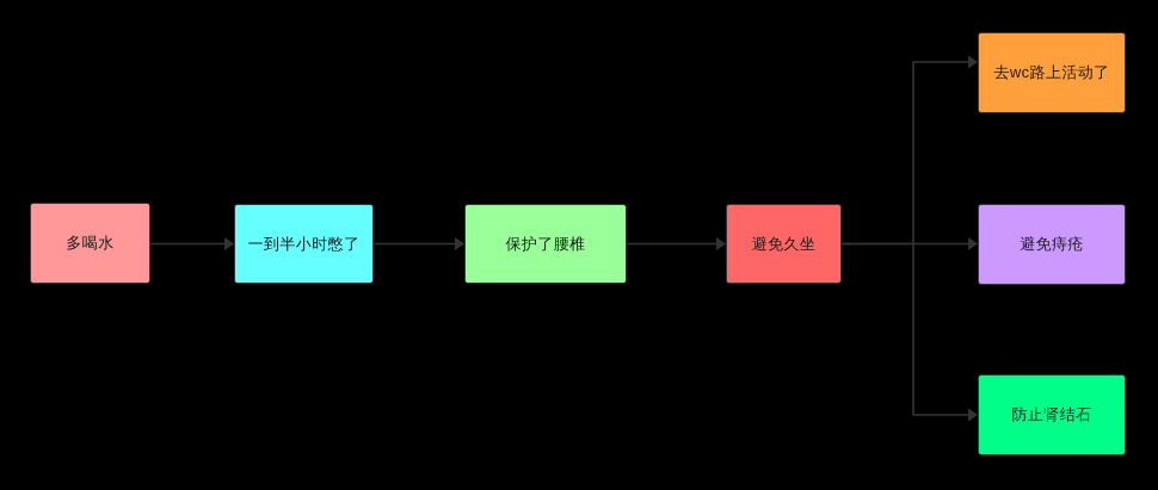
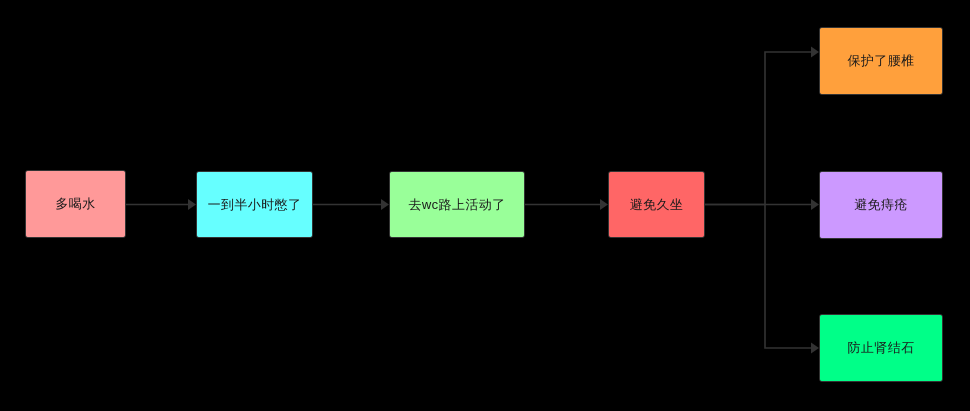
  多喝水
  一到半小时憋了
- 保护了腰椎
+ 去wc路上活动了
  避免久坐
- 去wc路上活动了
+ 保护了腰椎
  避免痔疮
  防止肾结石
